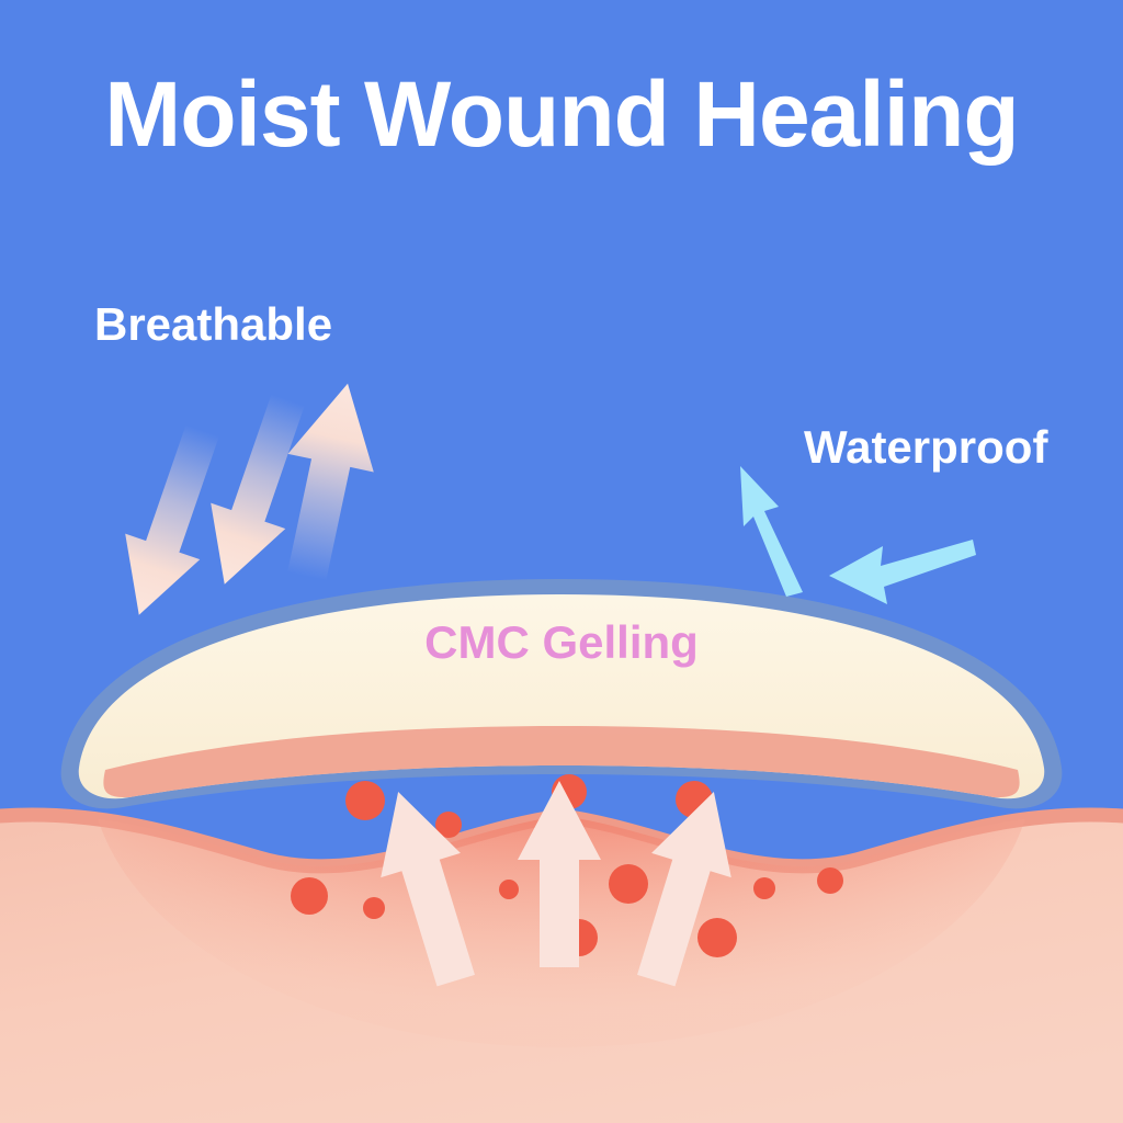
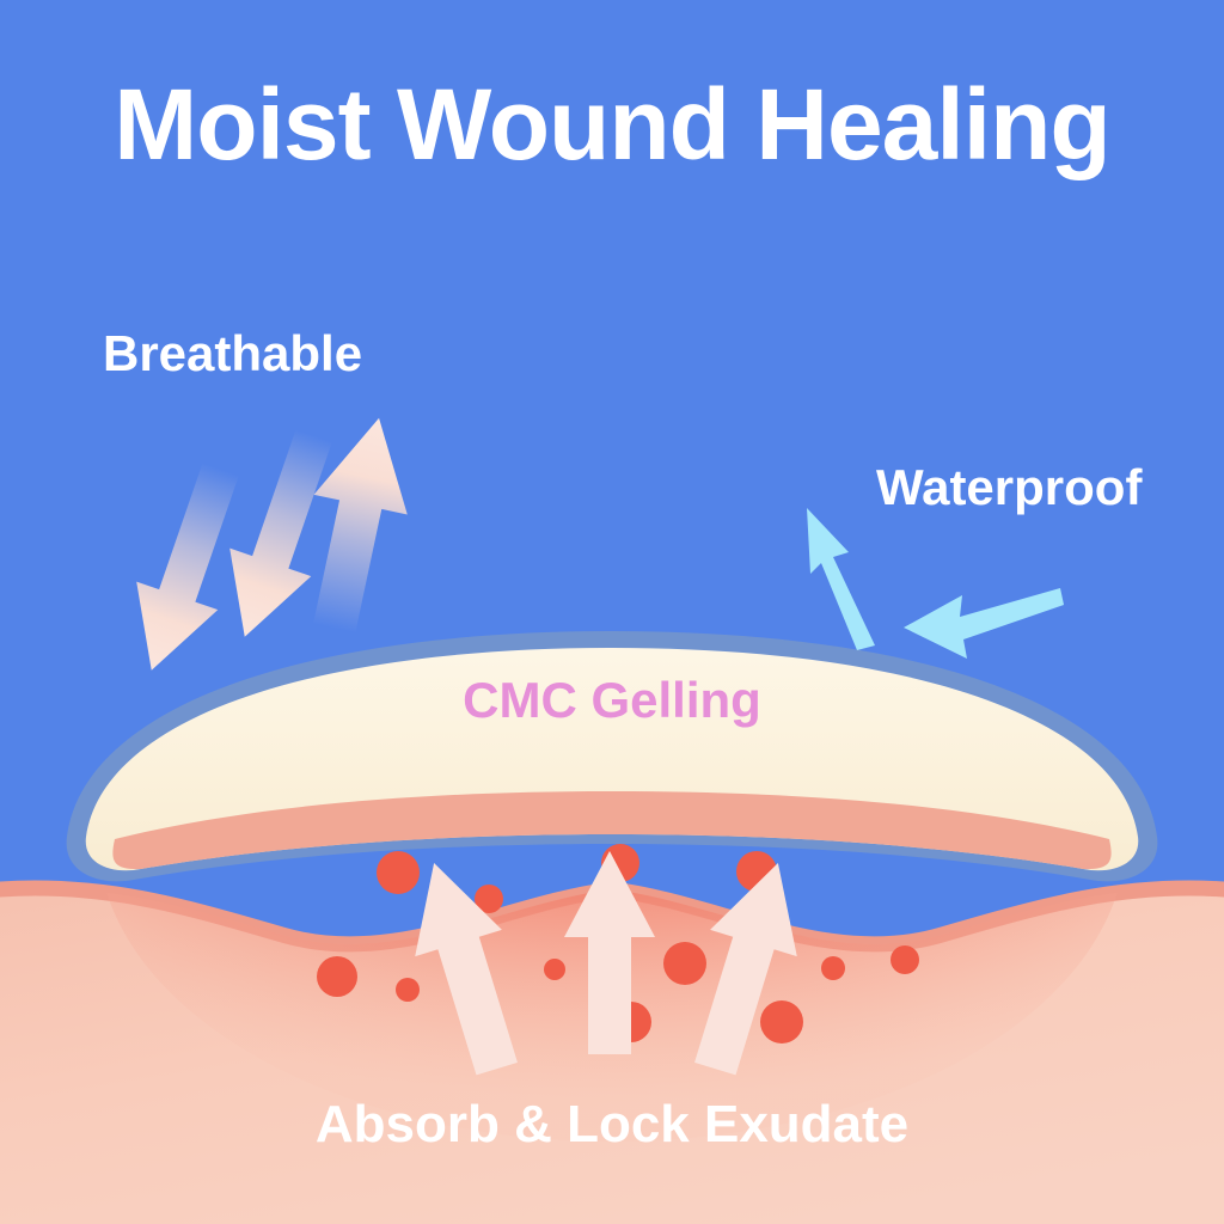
  Moist Wound Healing
  Breathable
  Waterproof
  CMC Gelling
+ Absorb & Lock Exudate
